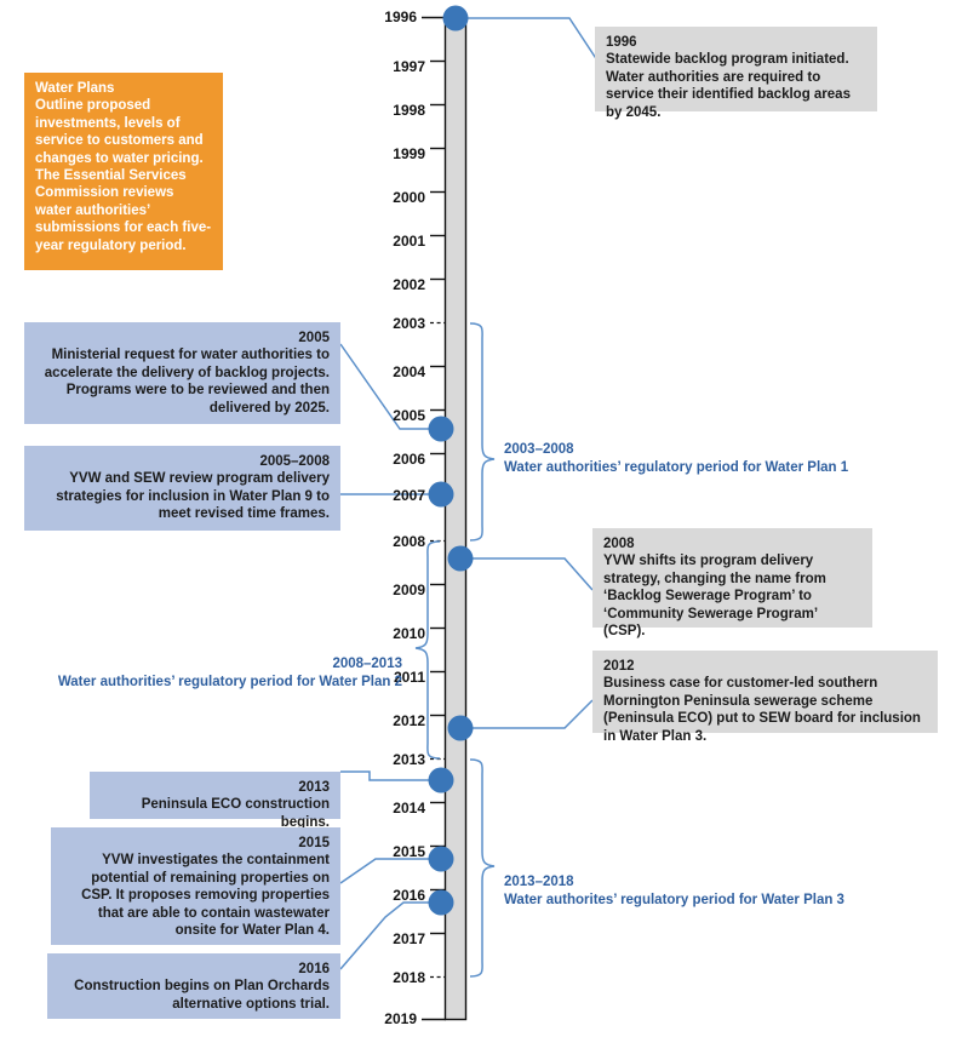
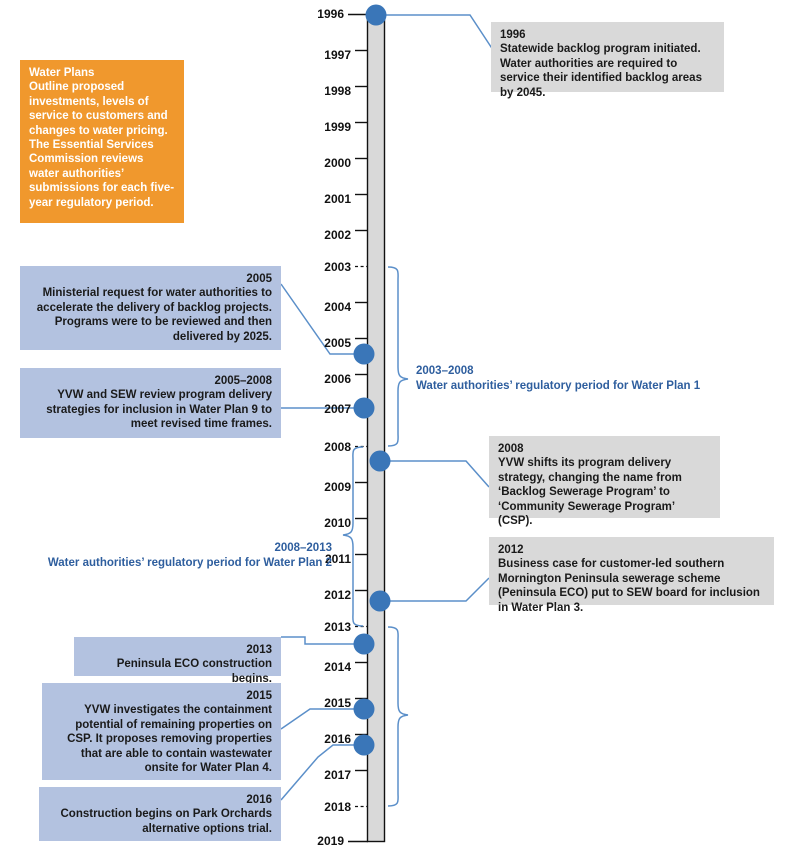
  1996
  1997
  1998
  1999
  2000
  2001
  2002
  2003
  2004
  2005
  2006
  2007
  2008
  2009
  2010
  2011
  2012
  2013
  2014
  2015
  2016
  2017
  2018
  2019
  Water Plans
  Outline proposed investments, levels of service to customers and changes to water pricing. The Essential Services Commission reviews water authorities’ submissions for each five-year regulatory period.
  1996
  Statewide backlog program initiated. Water authorities are required to service their identified backlog areas by 2045.
  2008
  YVW shifts its program delivery strategy, changing the name from ‘Backlog Sewerage Program’ to ‘Community Sewerage Program’ (CSP).
  2012
  Business case for customer-led southern Mornington Peninsula sewerage scheme (Peninsula ECO) put to SEW board for inclusion in Water Plan 3.
  2005
  Ministerial request for water authorities to accelerate the delivery of backlog projects. Programs were to be reviewed and then delivered by 2025.
  2005–2008
  YVW and SEW review program delivery strategies for inclusion in Water Plan 9 to meet revised time frames.
  2013
  Peninsula ECO construction begins.
  2015
  YVW investigates the containment potential of remaining properties on CSP. It proposes removing properties that are able to contain wastewater onsite for Water Plan 4.
  2016
- Construction begins on Plan Orchards alternative options trial.
+ Construction begins on Park Orchards alternative options trial.
  2003–2008
  Water authorities’ regulatory period for Water Plan 1
  2008–2013
  Water authorities’ regulatory period for Water Plan 2
- 2013–2018
- Water authorites’ regulatory period for Water Plan 3
